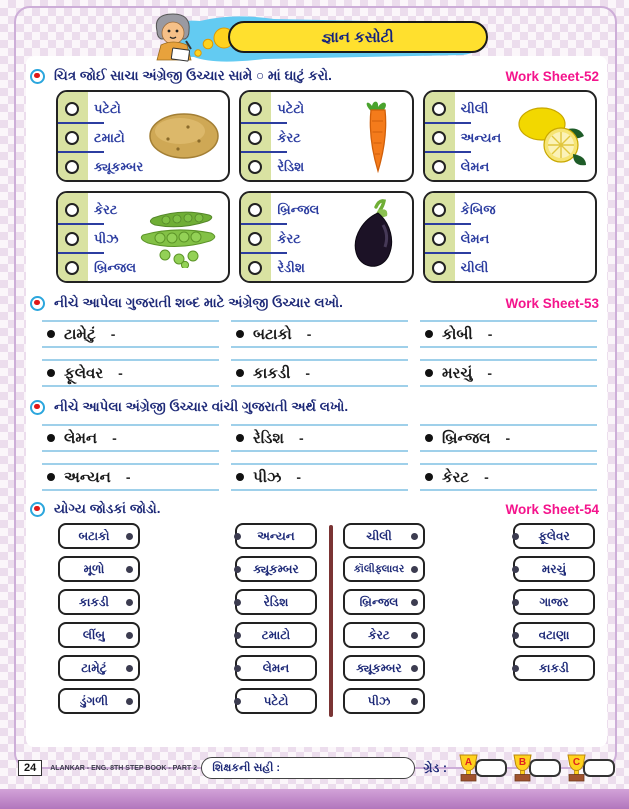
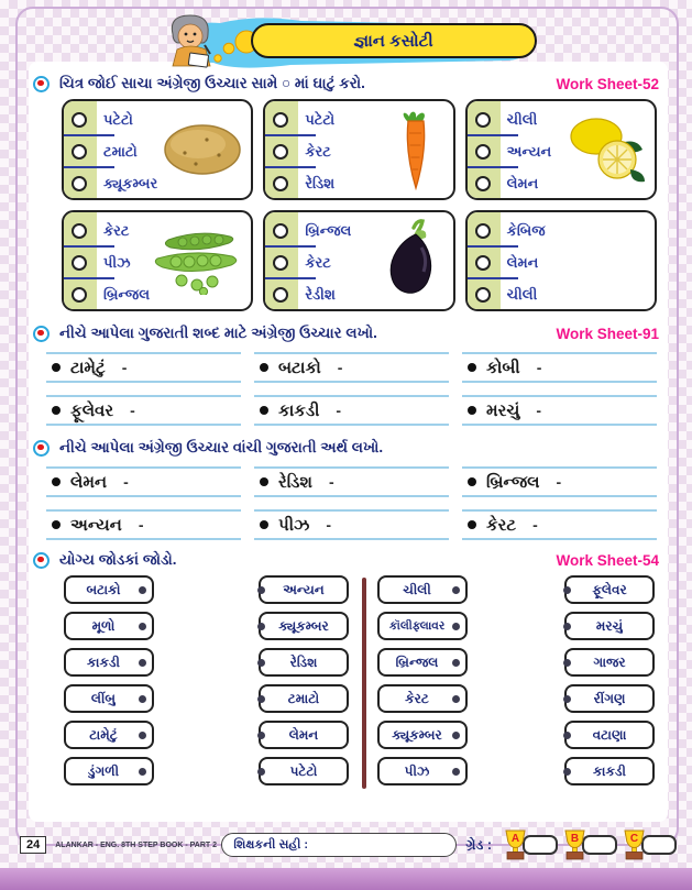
  જ્ઞાન કસોટી
  ચિત્ર જોઈ સાચા અંગ્રેજી ઉચ્ચાર સામે ○ માં ઘાટું કરો.
  Work Sheet-52
  પટેટો
  ટમાટો
  ક્યૂકમ્બર
  પટેટો
  કેરટ
  રેડિશ
  ચીલી
  અન્યન
  લેમન
  કેરટ
  પીઝ
  બ્રિન્જલ
  બ્રિન્જલ
  કેરટ
  રેડીશ
  કેબિજ
  લેમન
  ચીલી
  નીચે આપેલા ગુજરાતી શબ્દ માટે અંગ્રેજી ઉચ્ચાર લખો.
- Work Sheet-53
+ Work Sheet-91
  ટામેટું
  -
  બટાકો
  -
  કોબી
  -
  ફૂલેવર
  -
  કાકડી
  -
  મરચું
  -
  નીચે આપેલા અંગ્રેજી ઉચ્ચાર વાંચી ગુજરાતી અર્થ લખો.
  લેમન
  -
  રેડિશ
  -
  બ્રિન્જલ
  -
  અન્યન
  -
  પીઝ
  -
  કેરટ
  -
  યોગ્ય જોડકાં જોડો.
  Work Sheet-54
  બટાકો
  મૂળો
  કાકડી
  લીંબુ
  ટામેટું
  ડુંગળી
  અન્યન
  ક્યૂકમ્બર
  રેડિશ
  ટમાટો
  લેમન
  પટેટો
  ચીલી
  કૉલીફ્લાવર
  બ્રિન્જલ
  કેરટ
  ક્યૂકમ્બર
  પીઝ
  ફૂલેવર
  મરચું
  ગાજર
+ રીંગણ
  વટાણા
  કાકડી
  24
  શિક્ષકની સહી :
  ગ્રેડ :
  A
  B
  C
